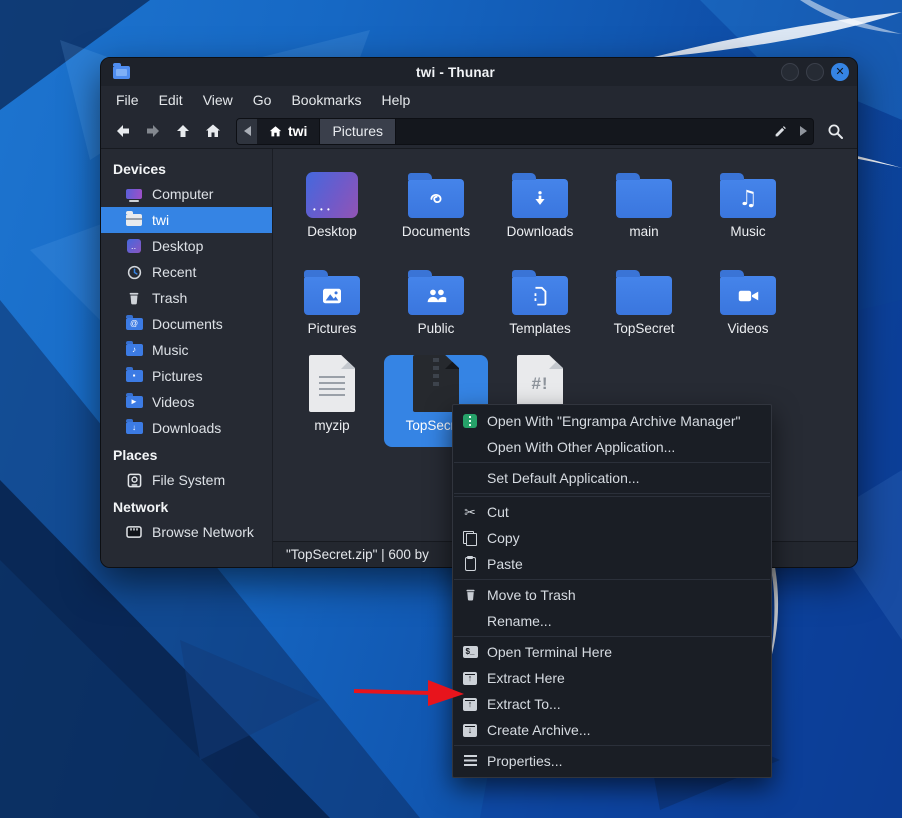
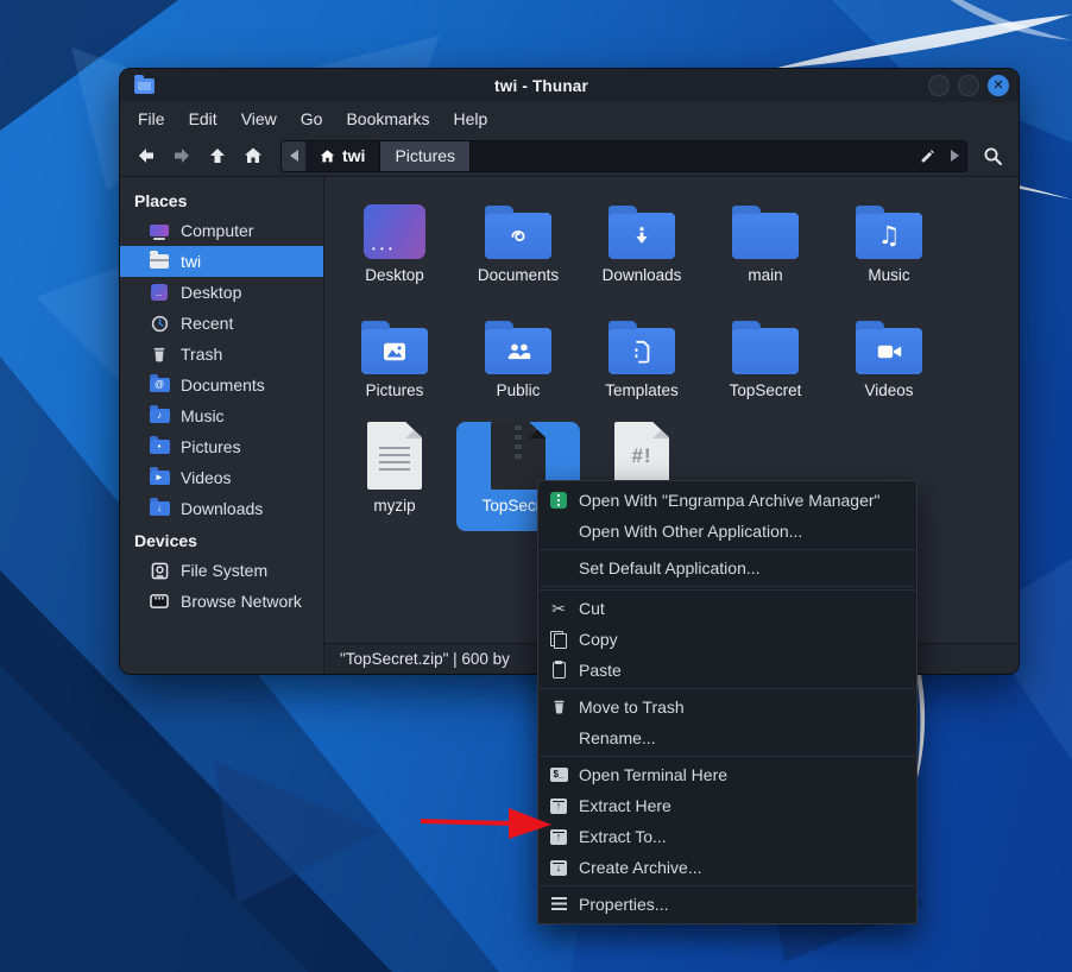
  twi - Thunar
  ✕
  File
  Edit
  View
  Go
  Bookmarks
  Help
  twi
  Pictures
- Devices
+ Places
  Computer
  twi
  ‥
  Desktop
  Recent
  Trash
  @
  Documents
  ♪
  Music
  ▪
  Pictures
  ►
  Videos
  ↓
  Downloads
- Places
+ Devices
  File System
- Network
  Browse Network
  Desktop
  Documents
  Downloads
  main
  ♫
  Music
  Pictures
  Public
  Templates
  TopSecret
  Videos
  myzip
  #!
  "TopSecret.zip" | 600 by
  Open With "Engrampa Archive Manager"
  Open With Other Application...
  Set Default Application...
  ✂
  Cut
  Copy
  Paste
  Move to Trash
  Rename...
  $_
  Open Terminal Here
  ↑
  Extract Here
  ↑
  Extract To...
  ↓
  Create Archive...
  Properties...
